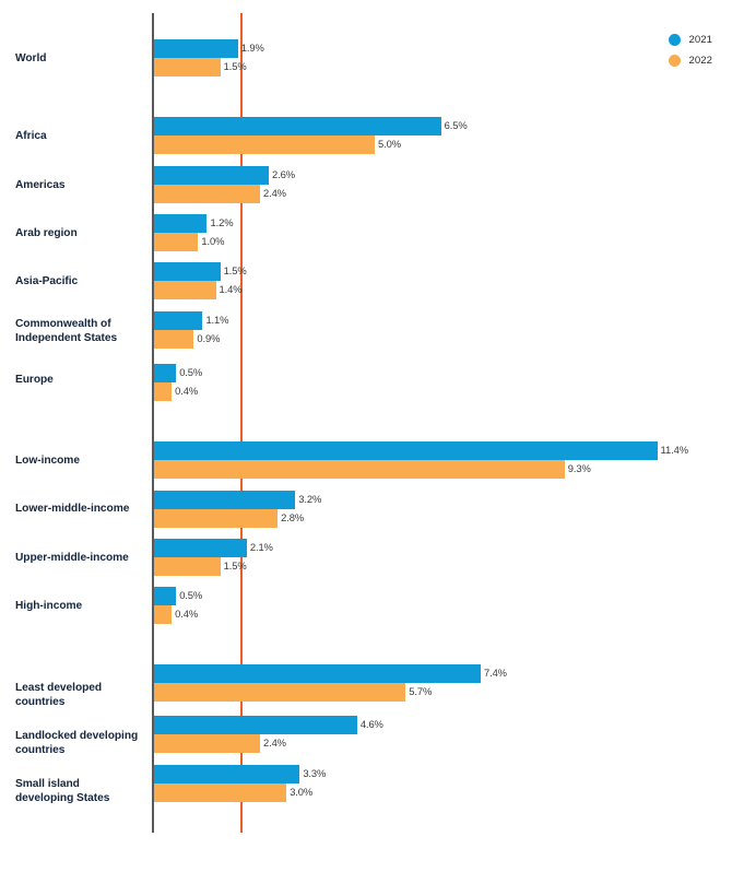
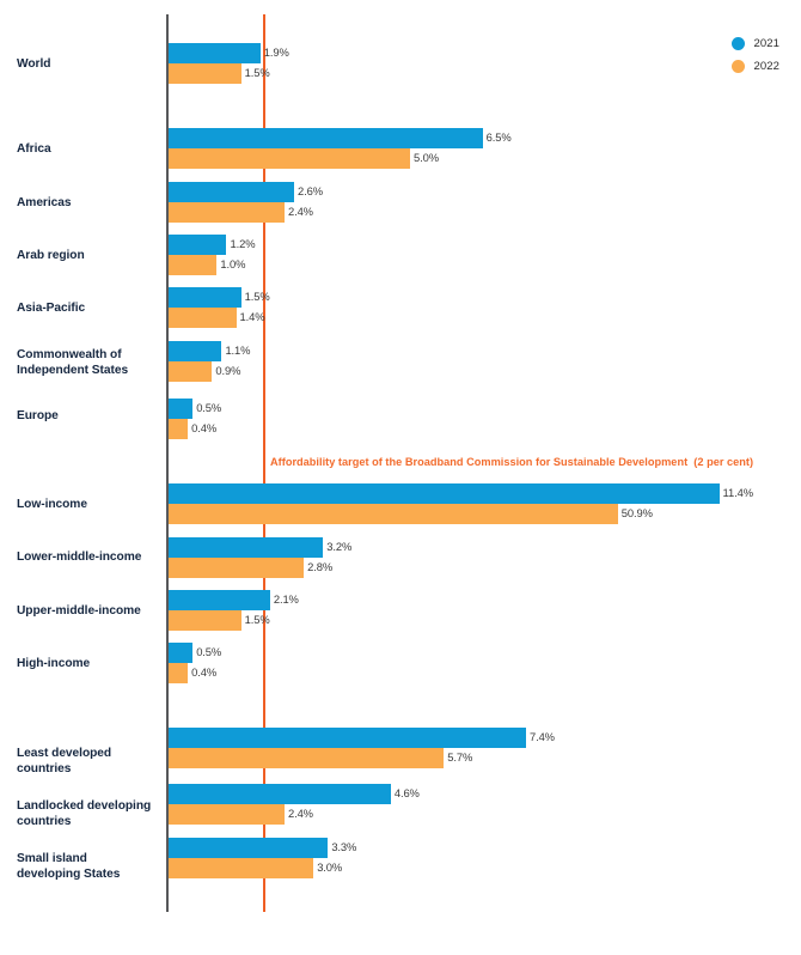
  2021
  2022
+ Affordability target of the Broadband Commission for Sustainable Development (2 per cent)
  World
  1.9%
  1.5%
  Africa
  6.5%
  5.0%
  Americas
  2.6%
  2.4%
  Arab region
  1.2%
  1.0%
  Asia-Pacific
  1.5%
  1.4%
  Commonwealth of
  Independent States
  1.1%
  0.9%
  Europe
  0.5%
  0.4%
  Low-income
  11.4%
- 9.3%
+ 50.9%
  Lower-middle-income
  3.2%
  2.8%
  Upper-middle-income
  2.1%
  1.5%
  High-income
  0.5%
  0.4%
  Least developed
  countries
  7.4%
  5.7%
  Landlocked developing
  countries
  4.6%
  2.4%
  Small island
  developing States
  3.3%
  3.0%
